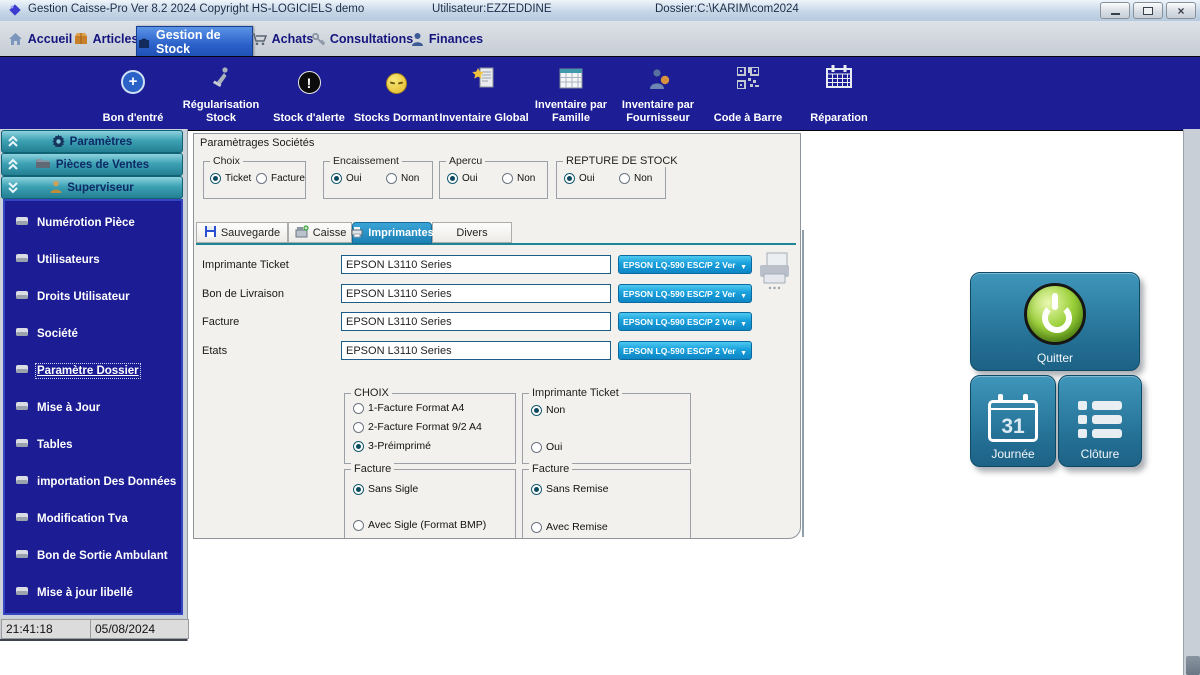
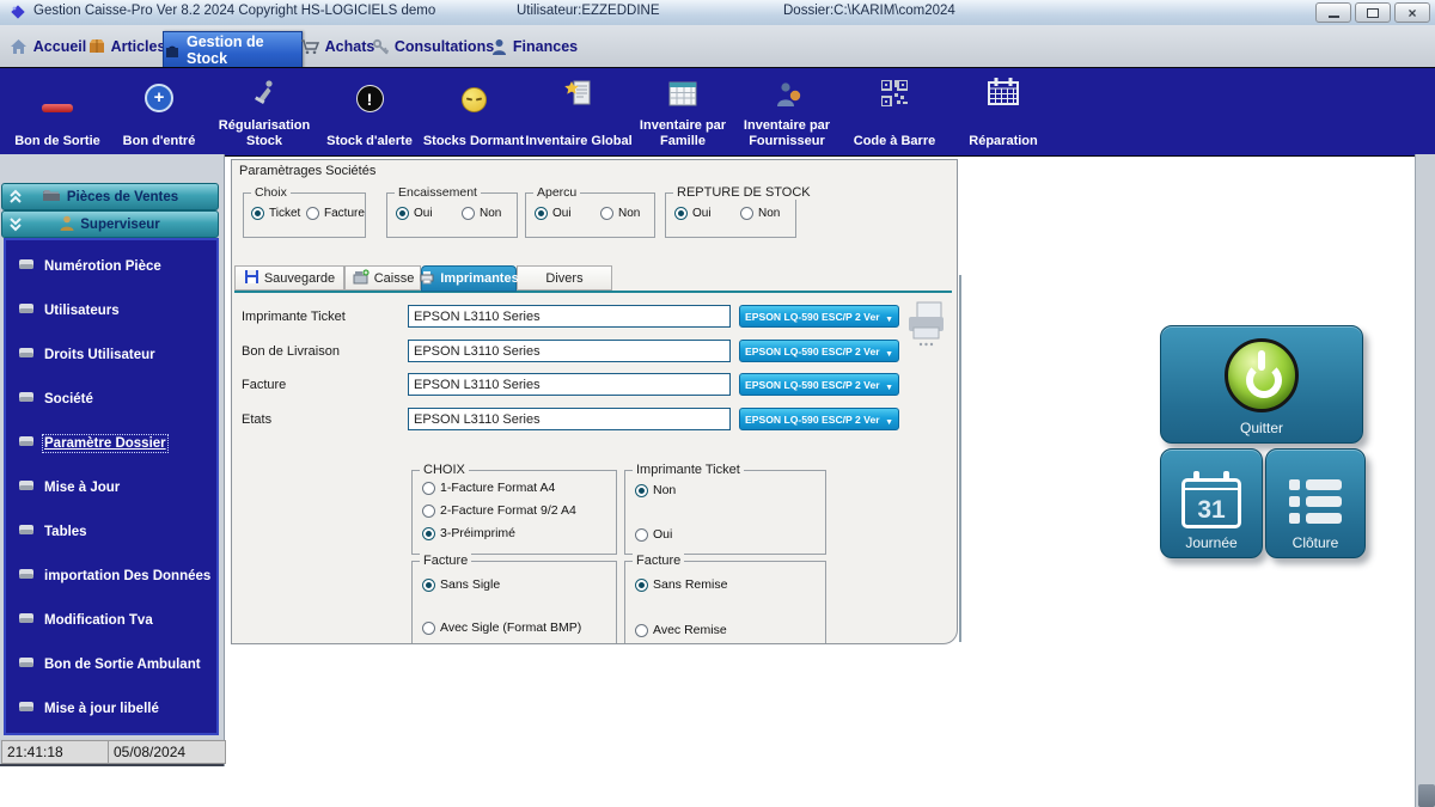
  Gestion Caisse-Pro Ver 8.2 2024 Copyright HS-LOGICIELS demo
  Utilisateur:EZZEDDINE
  Dossier:C:\KARIM\com2024
  Accueil
  Articles
  Gestion de Stock
  Achats
  Consultations
  Finances
+ Bon de Sortie
  Bon d'entré
  Régularisation Stock
  Stock d'alerte
  Stocks Dormant
  Inventaire Global
  Inventaire par Famille
  Inventaire par Fournisseur
  Code à Barre
  Réparation
- Paramètres
  Pièces de Ventes
  Superviseur
  Numérotion Pièce
  Utilisateurs
  Droits Utilisateur
  Société
  Paramètre Dossier
  Mise à Jour
  Tables
  importation Des Données
  Modification Tva
  Bon de Sortie Ambulant
  Mise à jour libellé
  21:41:18
  05/08/2024
  Paramètrages Sociétés
  Choix
  Ticket
  Facture
  Encaissement
  Oui
  Non
  Apercu
  Oui
  Non
  REPTURE DE STOCK
  Oui
  Non
  Sauvegarde
  Caisse
  Imprimantes
  Divers
  Imprimante Ticket
  EPSON L3110 Series
  EPSON LQ-590 ESC/P 2 Ver
  Bon de Livraison
  EPSON L3110 Series
  EPSON LQ-590 ESC/P 2 Ver
  Facture
  EPSON L3110 Series
  EPSON LQ-590 ESC/P 2 Ver
  Etats
  EPSON L3110 Series
  EPSON LQ-590 ESC/P 2 Ver
  CHOIX
  1-Facture Format A4
  2-Facture Format 9/2 A4
  3-Préimprimé
  Imprimante Ticket
  Non
  Oui
  Facture
  Sans Sigle
  Avec Sigle (Format BMP)
  Facture
  Sans Remise
  Avec Remise
  Quitter
  31
  Journée
  Clôture
